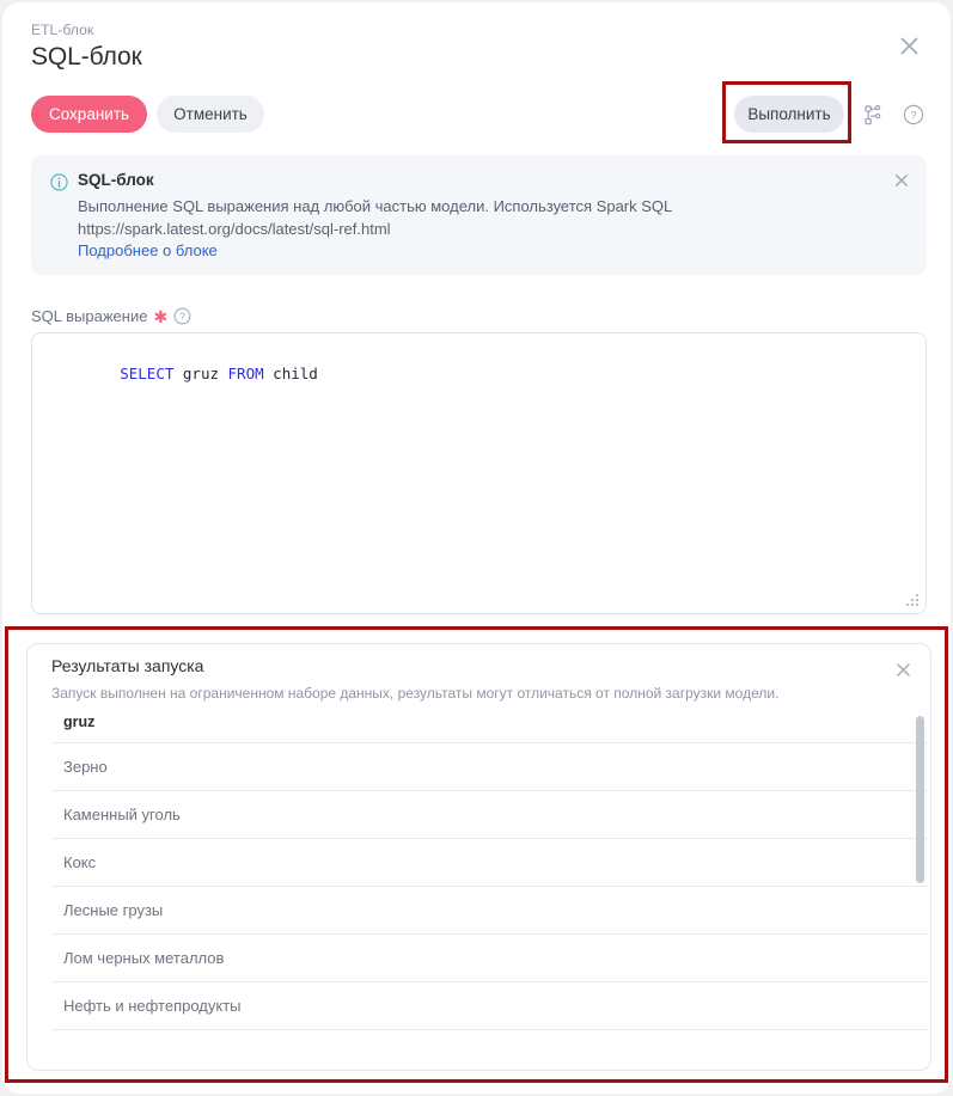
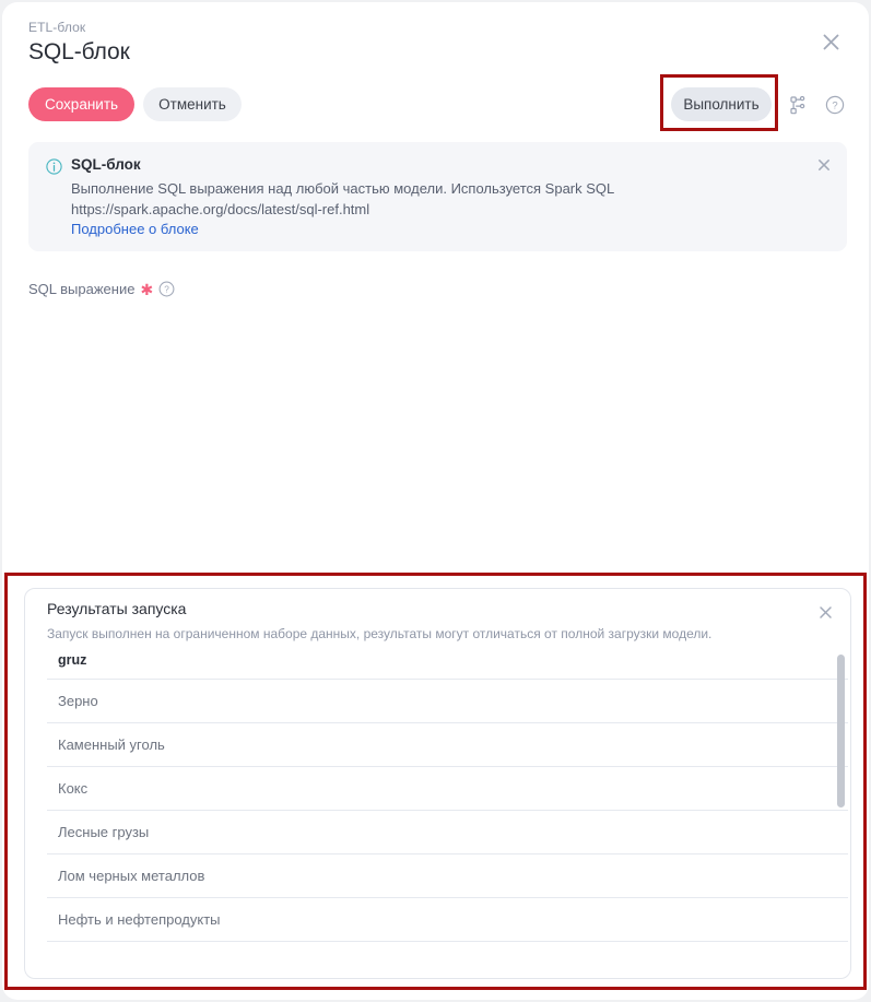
  ETL-блок
  SQL-блок
  Сохранить
  Отменить
  Выполнить
  ?
  SQL-блок
- Выполнение SQL выражения над любой частью модели. Используется Spark SQL https://spark.latest.org/docs/latest/sql-ref.html
+ Выполнение SQL выражения над любой частью модели. Используется Spark SQL https://spark.apache.org/docs/latest/sql-ref.html
  Подробнее о блоке
  SQL выражение
  ✱
  ?
- SELECT gruz FROM child
  Результаты запуска
  Запуск выполнен на ограниченном наборе данных, результаты могут отличаться от полной загрузки модели.
  gruz
  Зерно
  Каменный уголь
  Кокс
  Лесные грузы
  Лом черных металлов
  Нефть и нефтепродукты
